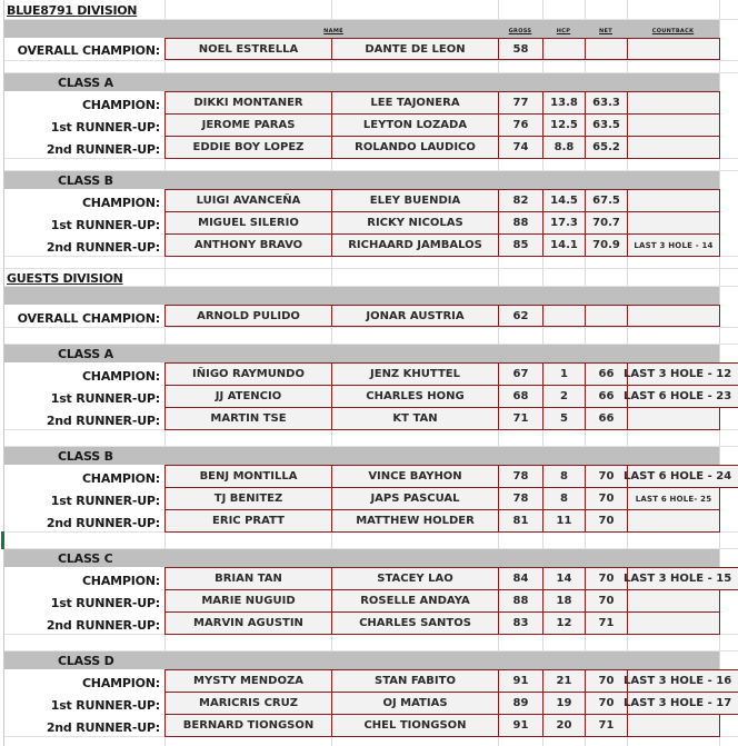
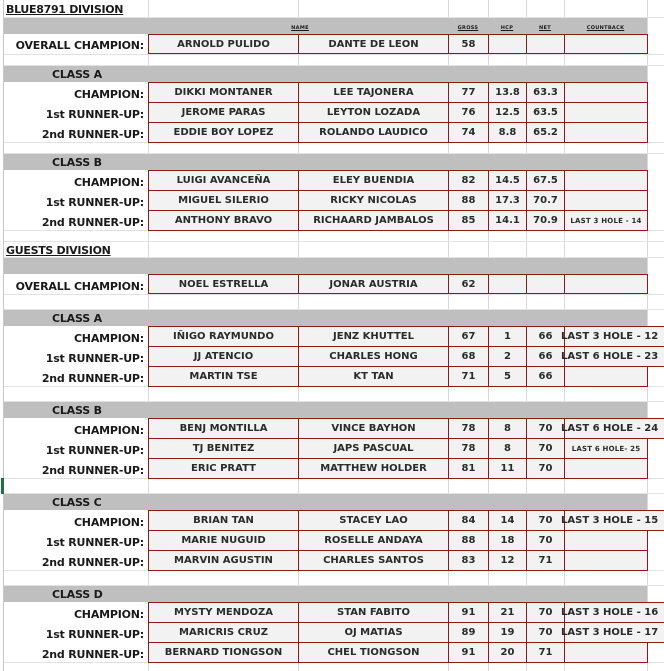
  BLUE8791 DIVISION
  OVERALL CHAMPION:
- NOEL ESTRELLA
+ ARNOLD PULIDO
  DANTE DE LEON
  58
  CLASS A
  CHAMPION:
  DIKKI MONTANER
  LEE TAJONERA
  77
  13.8
  63.3
  1st RUNNER-UP:
  JEROME PARAS
  LEYTON LOZADA
  76
  12.5
  63.5
  2nd RUNNER-UP:
  EDDIE BOY LOPEZ
  ROLANDO LAUDICO
  74
  8.8
  65.2
  CLASS B
  CHAMPION:
  LUIGI AVANCEÑA
  ELEY BUENDIA
  82
  14.5
  67.5
  1st RUNNER-UP:
  MIGUEL SILERIO
  RICKY NICOLAS
  88
  17.3
  70.7
  2nd RUNNER-UP:
  ANTHONY BRAVO
  RICHAARD JAMBALOS
  85
  14.1
  70.9
  LAST 3 HOLE - 14
  GUESTS DIVISION
  OVERALL CHAMPION:
- ARNOLD PULIDO
+ NOEL ESTRELLA
  JONAR AUSTRIA
  62
  CLASS A
  CHAMPION:
  IÑIGO RAYMUNDO
  JENZ KHUTTEL
  67
  1
  66
  LAST 3 HOLE - 12
  1st RUNNER-UP:
  JJ ATENCIO
  CHARLES HONG
  68
  2
  66
  LAST 6 HOLE - 23
  2nd RUNNER-UP:
  MARTIN TSE
  KT TAN
  71
  5
  66
  CLASS B
  CHAMPION:
  BENJ MONTILLA
  VINCE BAYHON
  78
  8
  70
  LAST 6 HOLE - 24
  1st RUNNER-UP:
  TJ BENITEZ
  JAPS PASCUAL
  78
  8
  70
  LAST 6 HOLE- 25
  2nd RUNNER-UP:
  ERIC PRATT
  MATTHEW HOLDER
  81
  11
  70
  CLASS C
  CHAMPION:
  BRIAN TAN
  STACEY LAO
  84
  14
  70
  LAST 3 HOLE - 15
  1st RUNNER-UP:
  MARIE NUGUID
  ROSELLE ANDAYA
  88
  18
  70
  2nd RUNNER-UP:
  MARVIN AGUSTIN
  CHARLES SANTOS
  83
  12
  71
  CLASS D
  CHAMPION:
  MYSTY MENDOZA
  STAN FABITO
  91
  21
  70
  LAST 3 HOLE - 16
  1st RUNNER-UP:
  MARICRIS CRUZ
  OJ MATIAS
  89
  19
  70
  LAST 3 HOLE - 17
  2nd RUNNER-UP:
  BERNARD TIONGSON
  CHEL TIONGSON
  91
  20
  71
